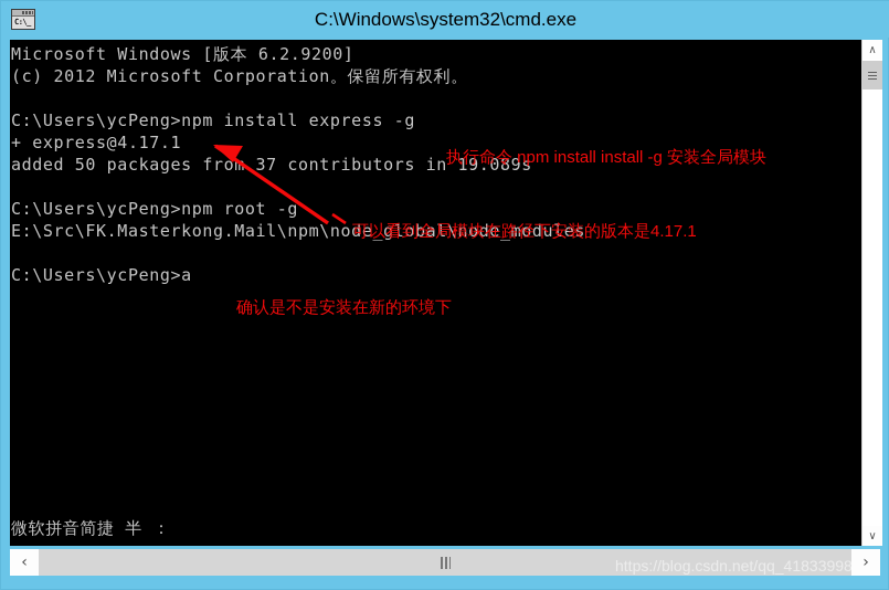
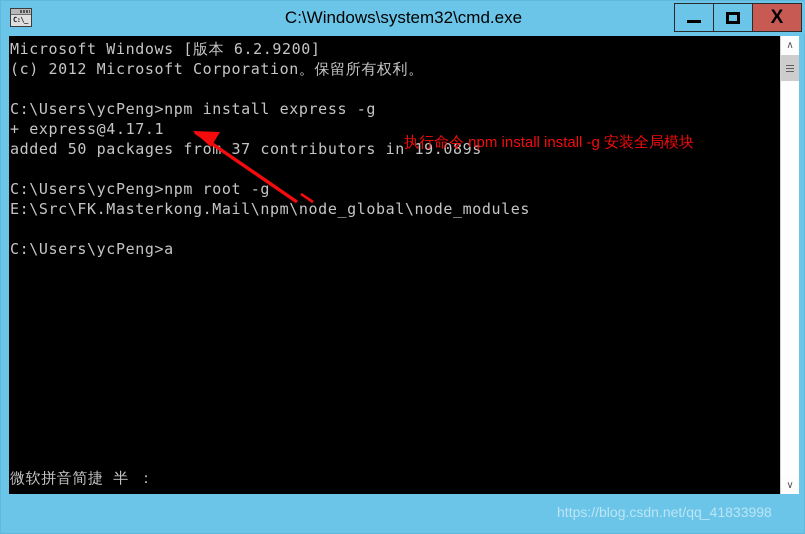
  C:\_
  C:\Windows\system32\cmd.exe
+ X
  Microsoft Windows [版本 6.2.9200]
  (c) 2012 Microsoft Corporation。保留所有权利。
  C:\Users\ycPeng>npm install express -g
  + express@4.17.1
  added 50 packages fro 37 contributors in 19.089s
  C:\Users\ycPeng>npm root -g
  E:\Src\FK.Masterkong.Mail\npm\node_global\node_modules
  C:\Users\ycPeng>a
  执行命令 npm install install -g 安装全局模块
- 可以看到全局模块在路径下安装的版本是4.17.1
- 确认是不是安装在新的环境下
  微软拼音简捷 半 ：
  ∧
  ∨
- ‹
- ›
  https://blog.csdn.net/qq_41833998
